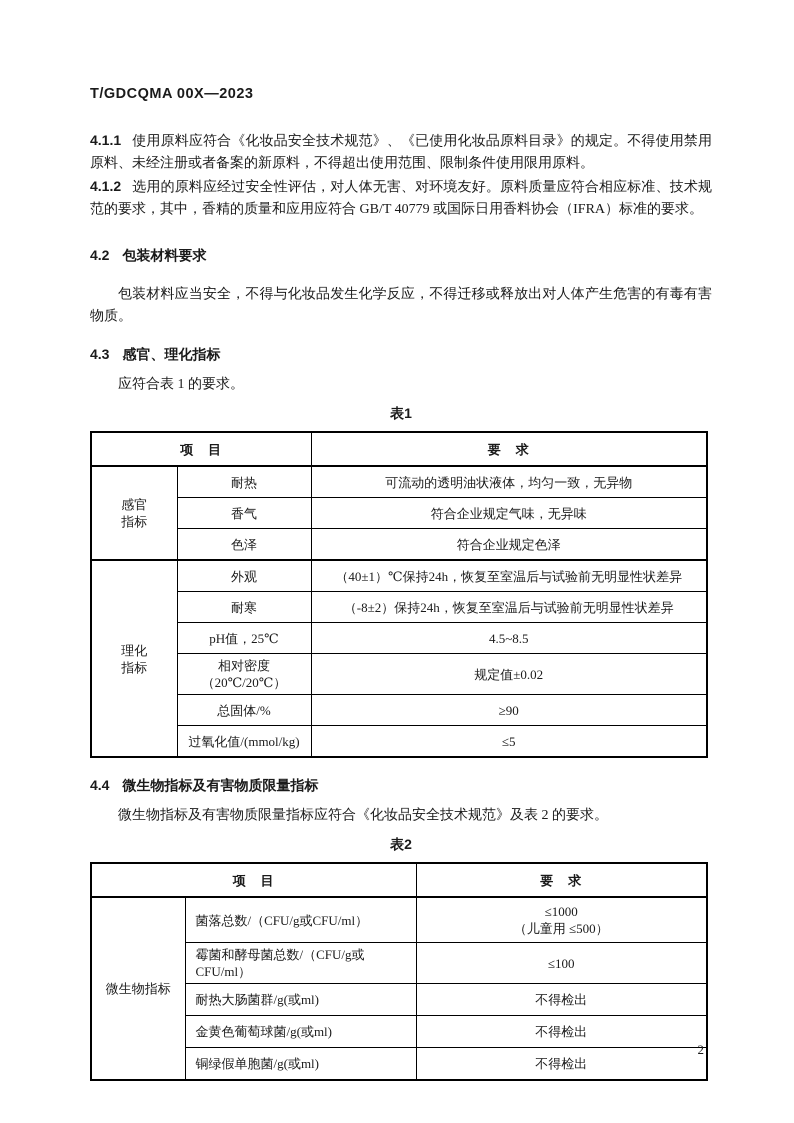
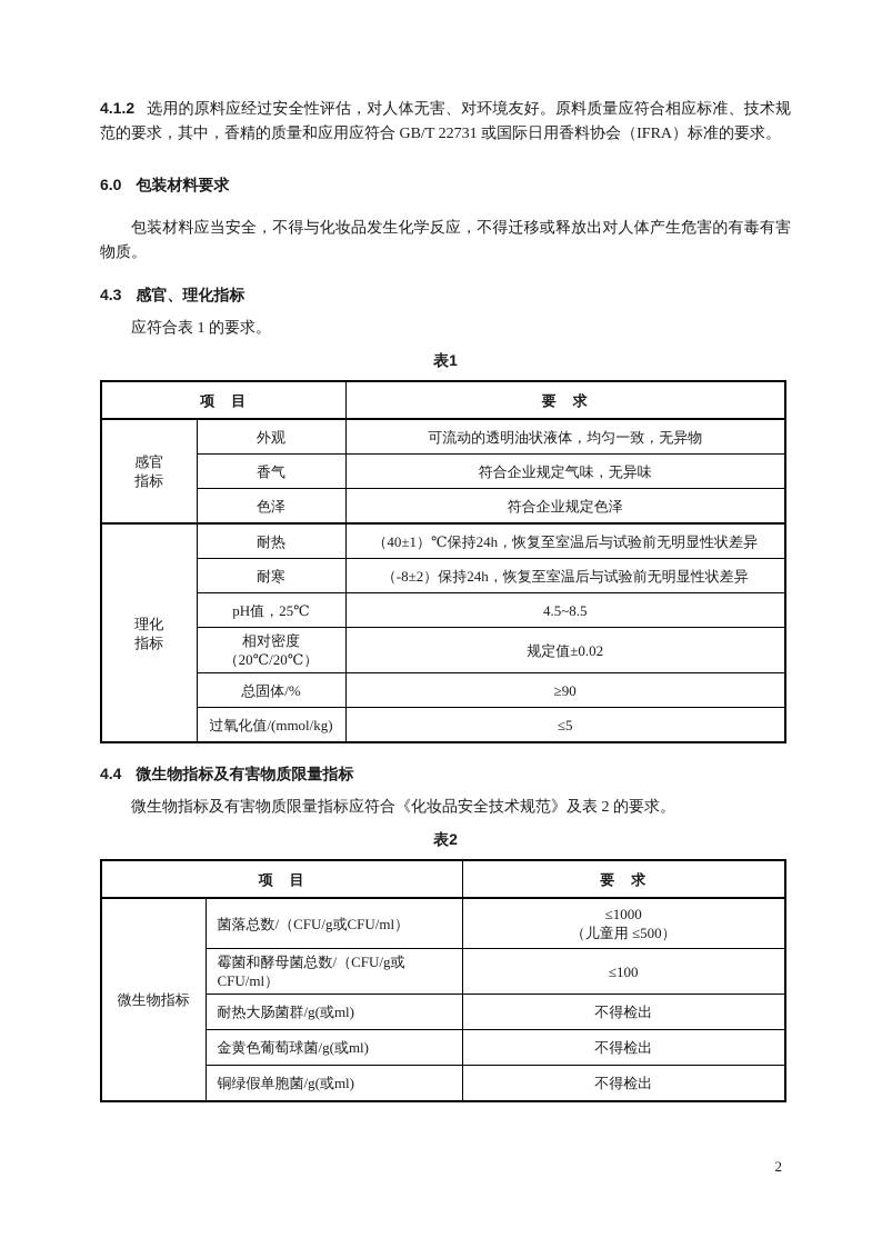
- T/GDCQMA 00X—2023
- 4.1.1 使用原料应符合《化妆品安全技术规范》、《已使用化妆品原料目录》的规定。不得使用禁用原料、未经注册或者备案的新原料，不得超出使用范围、限制条件使用限用原料。
- 4.1.2 选用的原料应经过安全性评估，对人体无害、对环境友好。原料质量应符合相应标准、技术规范的要求，其中，香精的质量和应用应符合 GB/T 40779 或国际日用香料协会（IFRA）标准的要求。
+ 4.1.2 选用的原料应经过安全性评估，对人体无害、对环境友好。原料质量应符合相应标准、技术规范的要求，其中，香精的质量和应用应符合 GB/T 22731 或国际日用香料协会（IFRA）标准的要求。
- 4.2 包装材料要求
+ 6.0 包装材料要求
  包装材料应当安全，不得与化妆品发生化学反应，不得迁移或释放出对人体产生危害的有毒有害物质。
  4.3 感官、理化指标
  应符合表 1 的要求。
  表1
  项 目	要 求
- 感官 指标	耐热	可流动的透明油状液体，均匀一致，无异物
+ 感官 指标	外观	可流动的透明油状液体，均匀一致，无异物
  香气	符合企业规定气味，无异味
  色泽	符合企业规定色泽
- 理化 指标	外观	（40±1）℃保持24h，恢复至室温后与试验前无明显性状差异
+ 理化 指标	耐热	（40±1）℃保持24h，恢复至室温后与试验前无明显性状差异
  耐寒	（-8±2）保持24h，恢复至室温后与试验前无明显性状差异
  pH值，25℃	4.5~8.5
  相对密度（20℃/20℃）	规定值±0.02
  总固体/%	≥90
  过氧化值/(mmol/kg)	≤5
  4.4 微生物指标及有害物质限量指标
  微生物指标及有害物质限量指标应符合《化妆品安全技术规范》及表 2 的要求。
  表2
  项 目	要 求
  微生物指标	菌落总数/（CFU/g或CFU/ml）	≤1000 （儿童用 ≤500）
  霉菌和酵母菌总数/（CFU/g或CFU/ml）	≤100
  耐热大肠菌群/g(或ml)	不得检出
  金黄色葡萄球菌/g(或ml)	不得检出
  铜绿假单胞菌/g(或ml)	不得检出
  2
